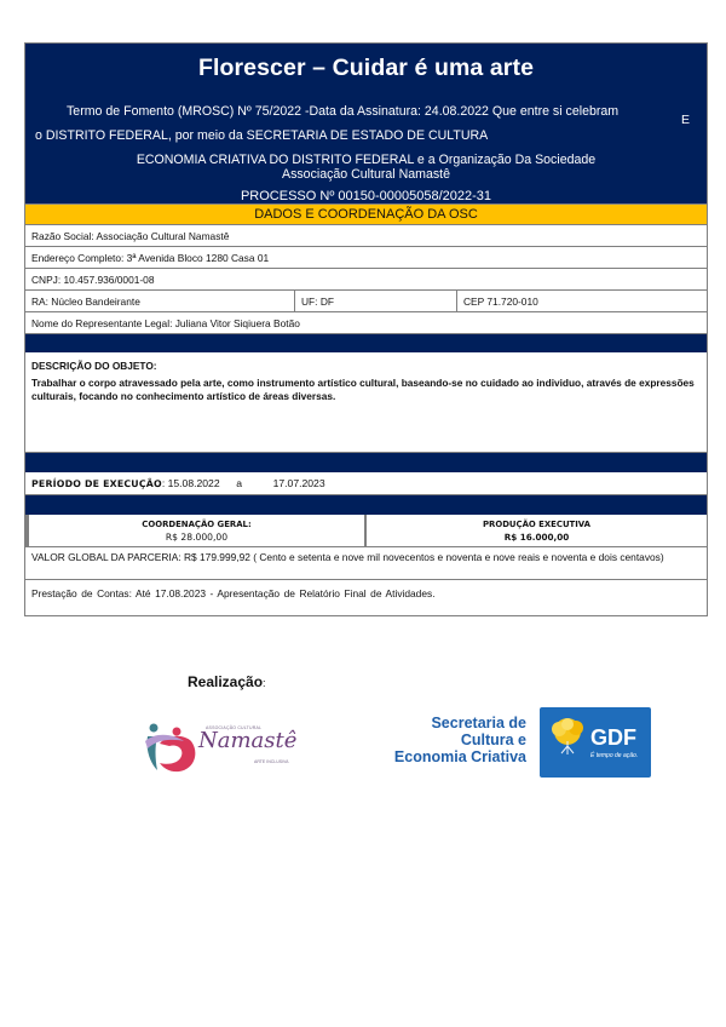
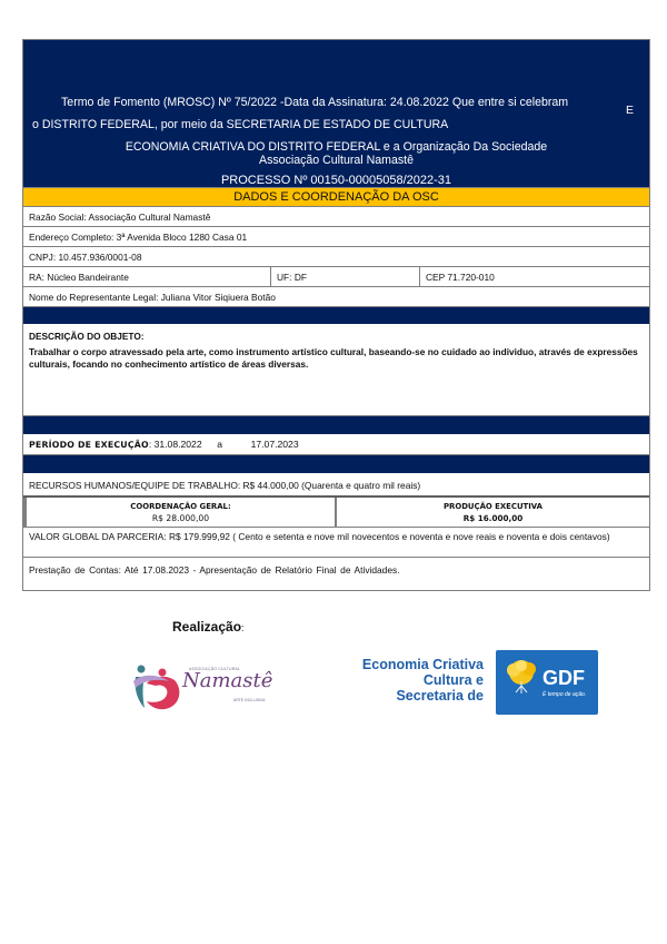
- Florescer – Cuidar é uma arte
  Termo de Fomento (MROSC) Nº 75/2022 -Data da Assinatura: 24.08.2022 Que entre si celebram
  E
  o DISTRITO FEDERAL, por meio da SECRETARIA DE ESTADO DE CULTURA
  ECONOMIA CRIATIVA DO DISTRITO FEDERAL e a Organização Da Sociedade
  Associação Cultural Namastê
  PROCESSO Nº 00150-00005058/2022-31
  DADOS E COORDENAÇÃO DA OSC
  Razão Social: Associação Cultural Namastê
  Endereço Completo: 3ª Avenida Bloco 1280 Casa 01
  CNPJ: 10.457.936/0001-08
  RA: Núcleo Bandeirante
  UF: DF
  CEP 71.720-010
  Nome do Representante Legal: Juliana Vitor Siqiuera Botão
  DESCRIÇÃO DO OBJETO:
  Trabalhar o corpo atravessado pela arte, como instrumento artístico cultural, baseando-se no cuidado ao individuo, através de expressões culturais, focando no conhecimento artístico de áreas diversas.
- PERÍODO DE EXECUÇÃO: 15.08.2022 a 17.07.2023
+ PERÍODO DE EXECUÇÃO: 31.08.2022 a 17.07.2023
+ RECURSOS HUMANOS/EQUIPE DE TRABALHO: R$ 44.000,00 (Quarenta e quatro mil reais)
  COORDENAÇÃO GERAL:
  R$ 28.000,00
  PRODUÇÃO EXECUTIVA
  R$ 16.000,00
  VALOR GLOBAL DA PARCERIA: R$ 179.999,92 ( Cento e setenta e nove mil novecentos e noventa e nove reais e noventa e dois centavos)
  Prestação de Contas: Até 17.08.2023 - Apresentação de Relatório Final de Atividades.
  Realização:
  Namastê
- Secretaria de
+ Economia Criativa
  Cultura e
- Economia Criativa
+ Secretaria de
  GDF
